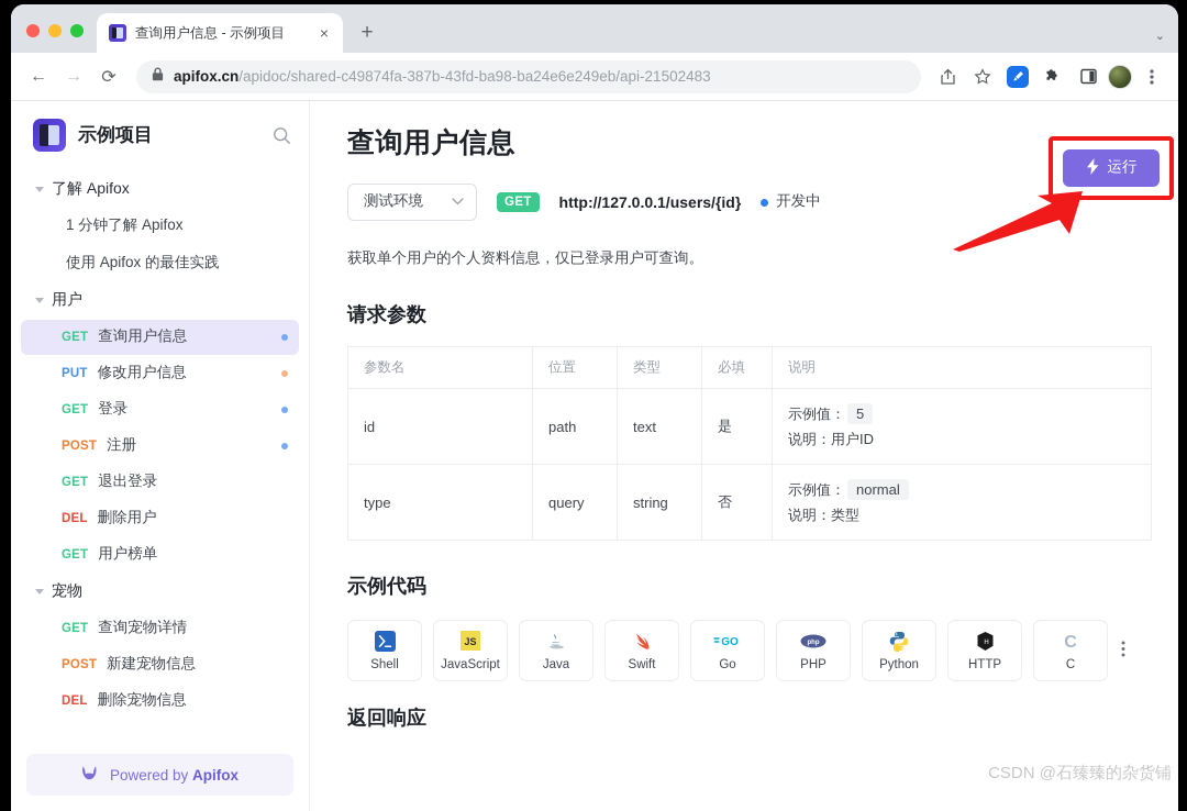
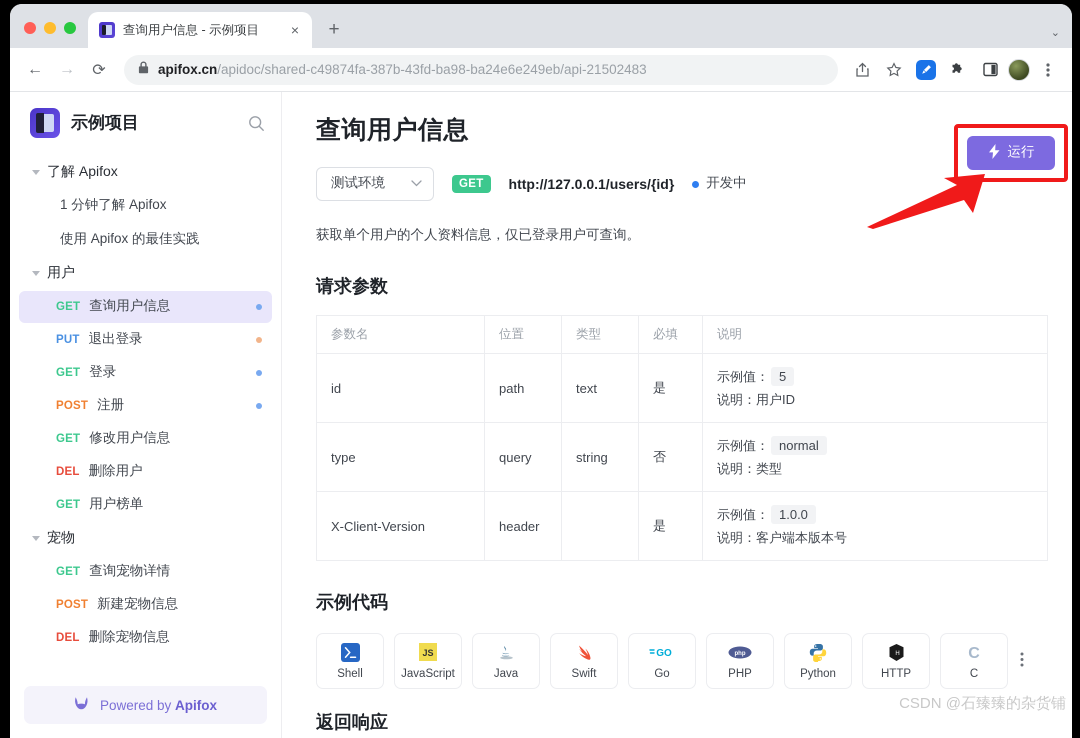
  查询用户信息 - 示例项目
  ×
  +
  ⌄
  ←
  →
  ⟳
  apifox.cn/apidoc/shared-c49874fa-387b-43fd-ba98-ba24e6e249eb/api-21502483
  示例项目
  了解 Apifox
  1 分钟了解 Apifox
  使用 Apifox 的最佳实践
  用户
  GET
  查询用户信息
  PUT
- 修改用户信息
+ 退出登录
  GET
  登录
  POST
  注册
  GET
- 退出登录
+ 修改用户信息
  DEL
  删除用户
  GET
  用户榜单
  宠物
  GET
  查询宠物详情
  POST
  新建宠物信息
  DEL
  删除宠物信息
  Powered by Apifox
  查询用户信息
  测试环境
  GET
  http://127.0.0.1/users/{id}
  开发中
  获取单个用户的个人资料信息，仅已登录用户可查询。
  请求参数
  参数名	位置	类型	必填	说明
  id	path	text	是	示例值： 5 说明：用户ID
  type	query	string	否	示例值： normal 说明：类型
+ X-Client-Version	header		是	示例值： 1.0.0 说明：客户端本版本号
  示例代码
  Shell
  JS
  JavaScript
  Java
  Swift
  GO
  Go
  PHP
  Python
  HTTP
  C
  C
  返回响应
  运行
  CSDN @石臻臻的杂货铺
